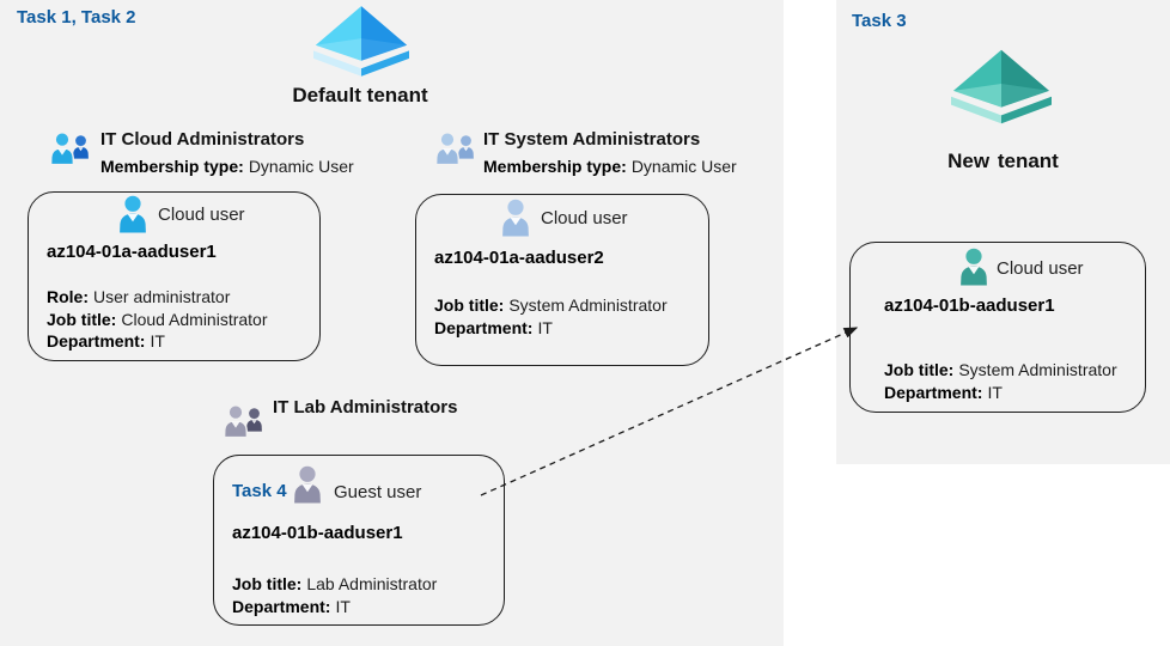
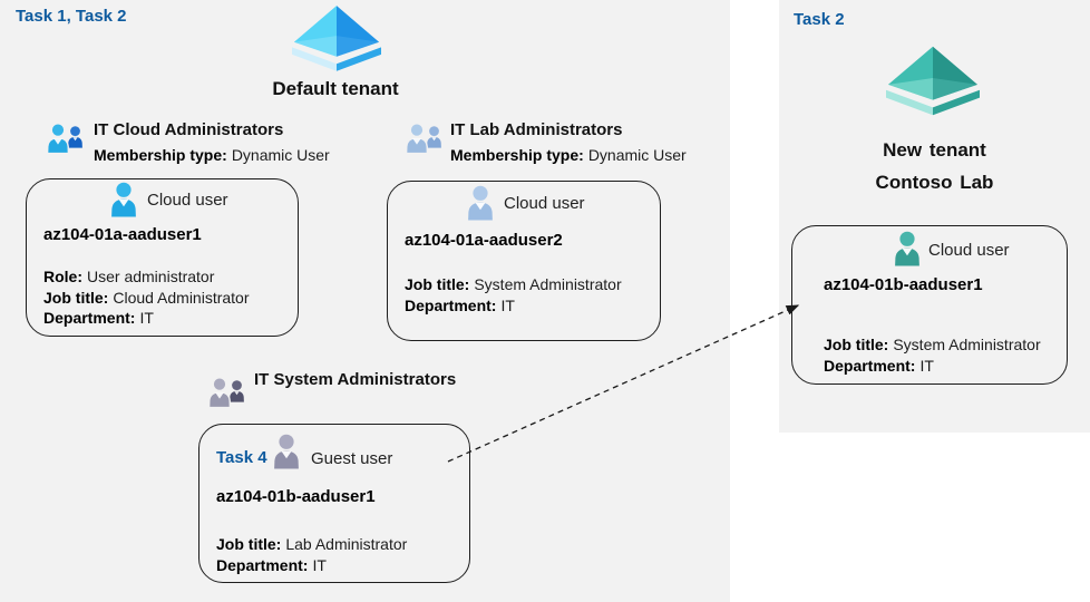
  Task 1, Task 2
  Default tenant
  IT Cloud Administrators
  Membership type: Dynamic User
  Cloud user
  az104-01a-aaduser1
  Role: User administrator
  Job title: Cloud Administrator
  Department: IT
- IT System Administrators
+ IT Lab Administrators
  Membership type: Dynamic User
  Cloud user
  az104-01a-aaduser2
  Job title: System Administrator
  Department: IT
- IT Lab Administrators
+ IT System Administrators
  Task 4
  Guest user
  az104-01b-aaduser1
  Job title: Lab Administrator
  Department: IT
- Task 3
+ Task 2
  New tenant
+ Contoso Lab
  Cloud user
  az104-01b-aaduser1
  Job title: System Administrator
  Department: IT
